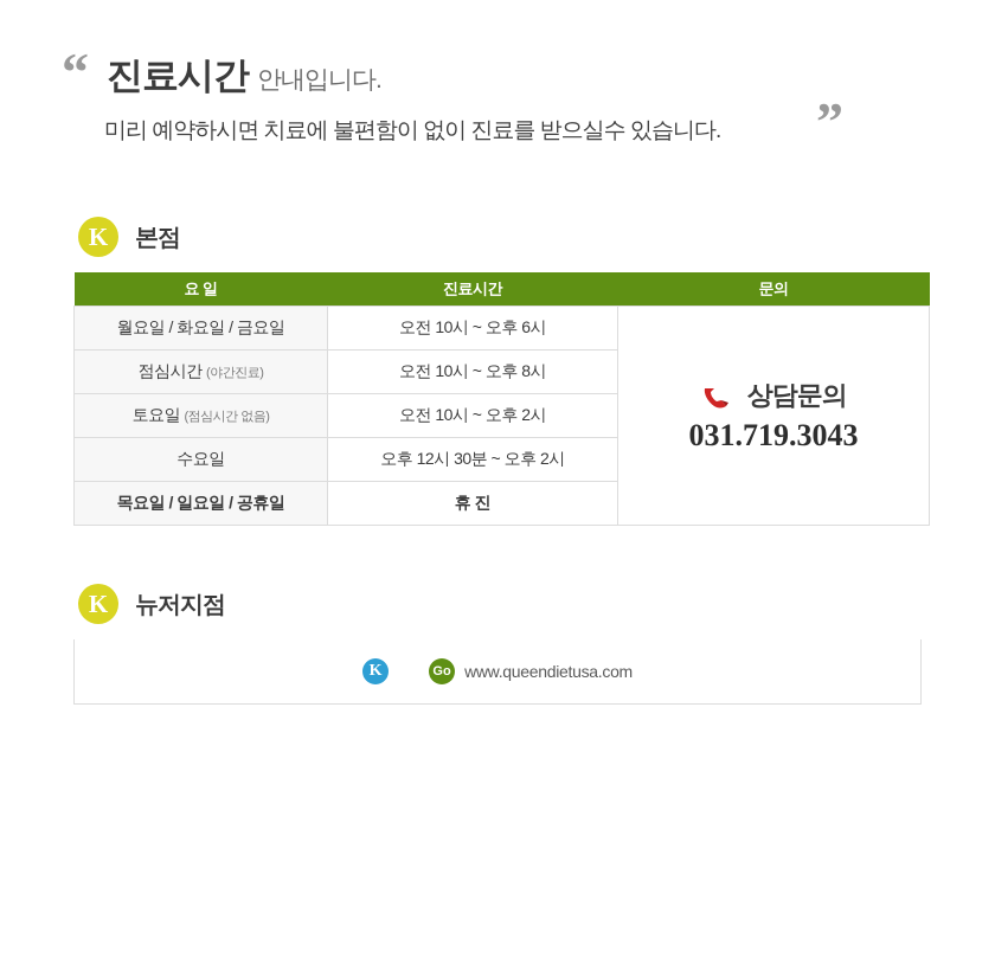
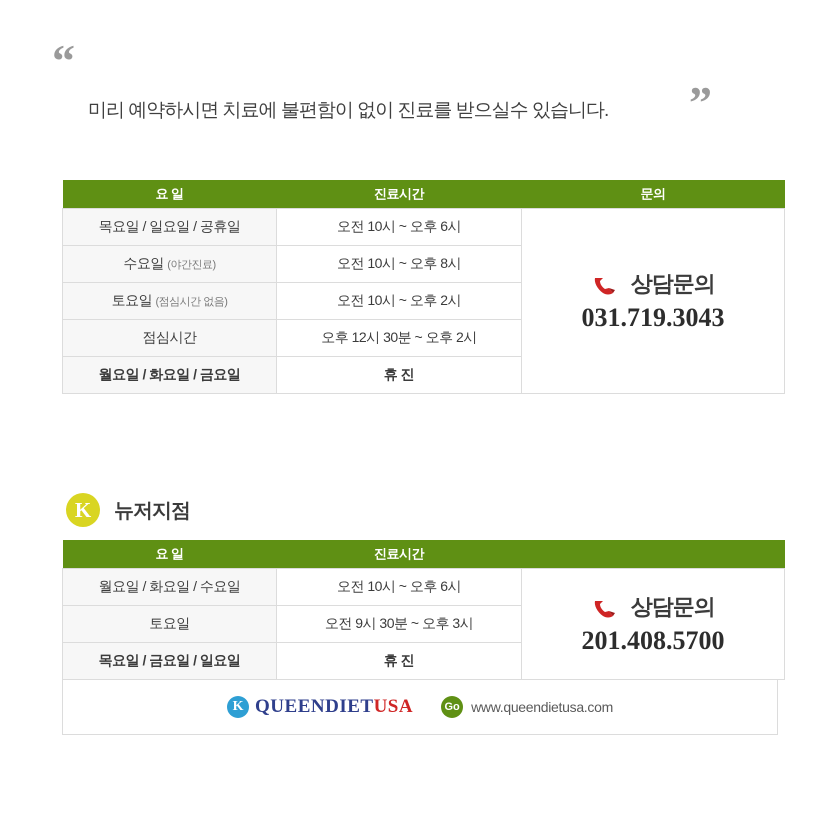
  “
  ”
- 진료시간 안내입니다.
  미리 예약하시면 치료에 불편함이 없이 진료를 받으실수 있습니다.
- 본점
  요 일	진료시간	문의
- 월요일 / 화요일 / 금요일	오전 10시 ~ 오후 6시	상담문의 031.719.3043
+ 목요일 / 일요일 / 공휴일	오전 10시 ~ 오후 6시	상담문의 031.719.3043
- 점심시간 (야간진료)	오전 10시 ~ 오후 8시
+ 수요일 (야간진료)	오전 10시 ~ 오후 8시
  토요일 (점심시간 없음)	오전 10시 ~ 오후 2시
- 수요일	오후 12시 30분 ~ 오후 2시
+ 점심시간	오후 12시 30분 ~ 오후 2시
- 목요일 / 일요일 / 공휴일	휴 진
+ 월요일 / 화요일 / 금요일	휴 진
  뉴저지점
+ 요 일	진료시간
+ 월요일 / 화요일 / 수요일	오전 10시 ~ 오후 6시	상담문의 201.408.5700
+ 토요일	오전 9시 30분 ~ 오후 3시
+ 목요일 / 금요일 / 일요일	휴 진
  K
+ QUEENDIETUSA
  Go
  www.queendietusa.com
